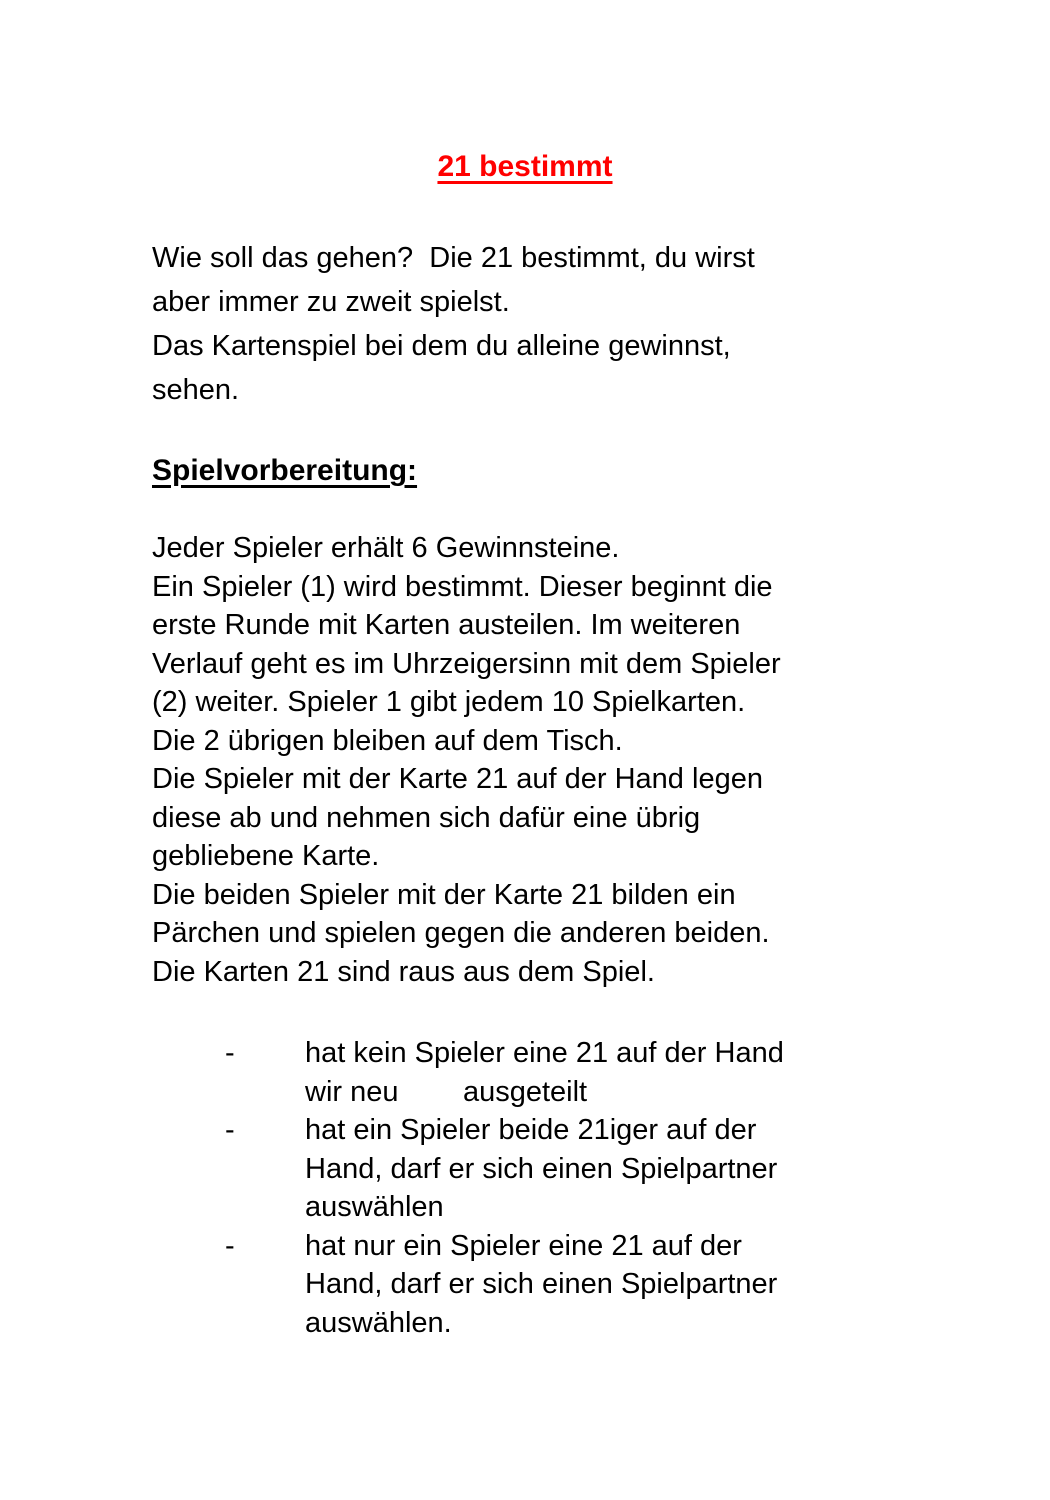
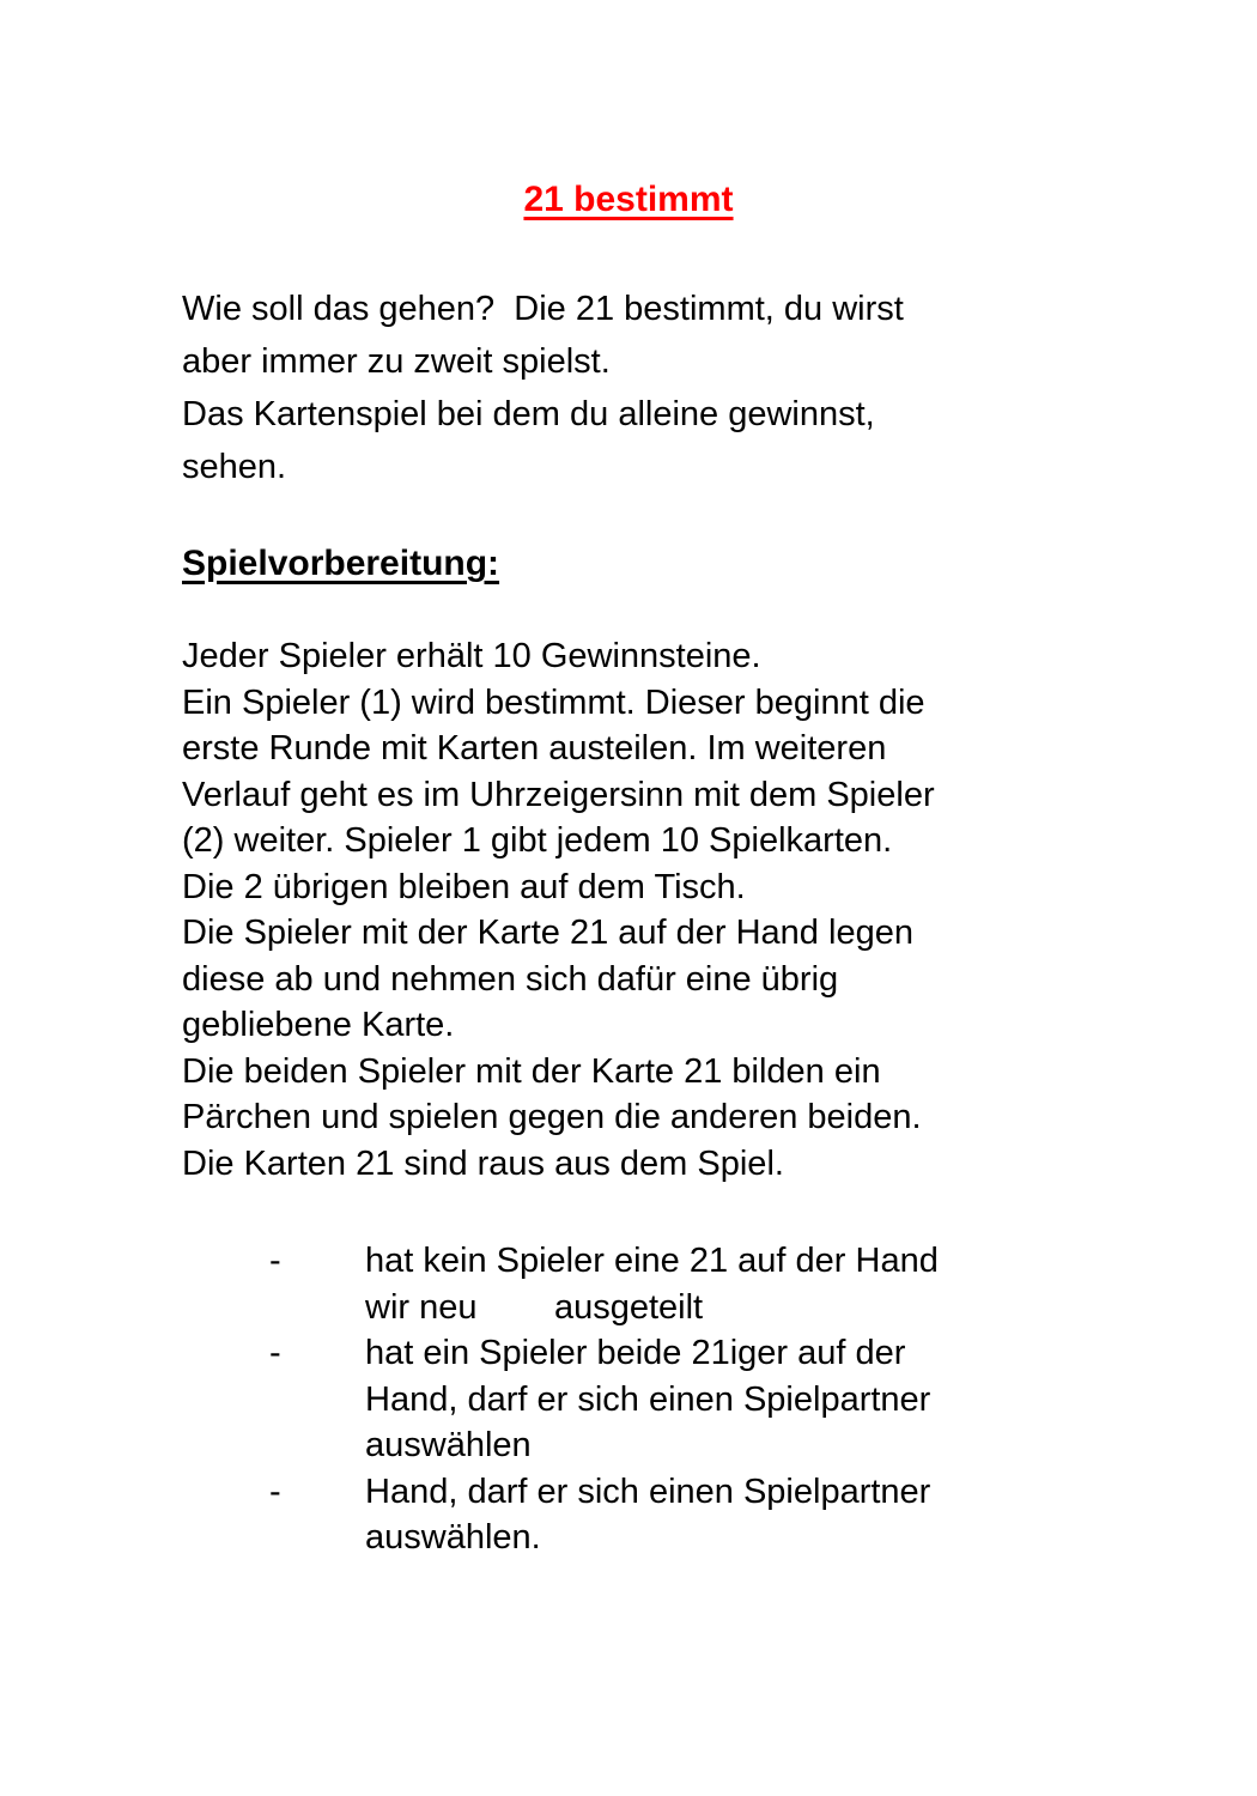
  21 bestimmt
  Wie soll das gehen? Die 21 bestimmt, du wirst
  aber immer zu zweit spielst.
  Das Kartenspiel bei dem du alleine gewinnst,
  sehen.
  Spielvorbereitung:
- Jeder Spieler erhält 6 Gewinnsteine.
+ Jeder Spieler erhält 10 Gewinnsteine.
  Ein Spieler (1) wird bestimmt. Dieser beginnt die
  erste Runde mit Karten austeilen. Im weiteren
  Verlauf geht es im Uhrzeigersinn mit dem Spieler
  (2) weiter. Spieler 1 gibt jedem 10 Spielkarten.
  Die 2 übrigen bleiben auf dem Tisch.
  Die Spieler mit der Karte 21 auf der Hand legen
  diese ab und nehmen sich dafür eine übrig
  gebliebene Karte.
  Die beiden Spieler mit der Karte 21 bilden ein
  Pärchen und spielen gegen die anderen beiden.
  Die Karten 21 sind raus aus dem Spiel.
  -
  hat kein Spieler eine 21 auf der Hand
  wir neu ausgeteilt
  -
  hat ein Spieler beide 21iger auf der
  Hand, darf er sich einen Spielpartner
  auswählen
  -
- hat nur ein Spieler eine 21 auf der
  Hand, darf er sich einen Spielpartner
  auswählen.
